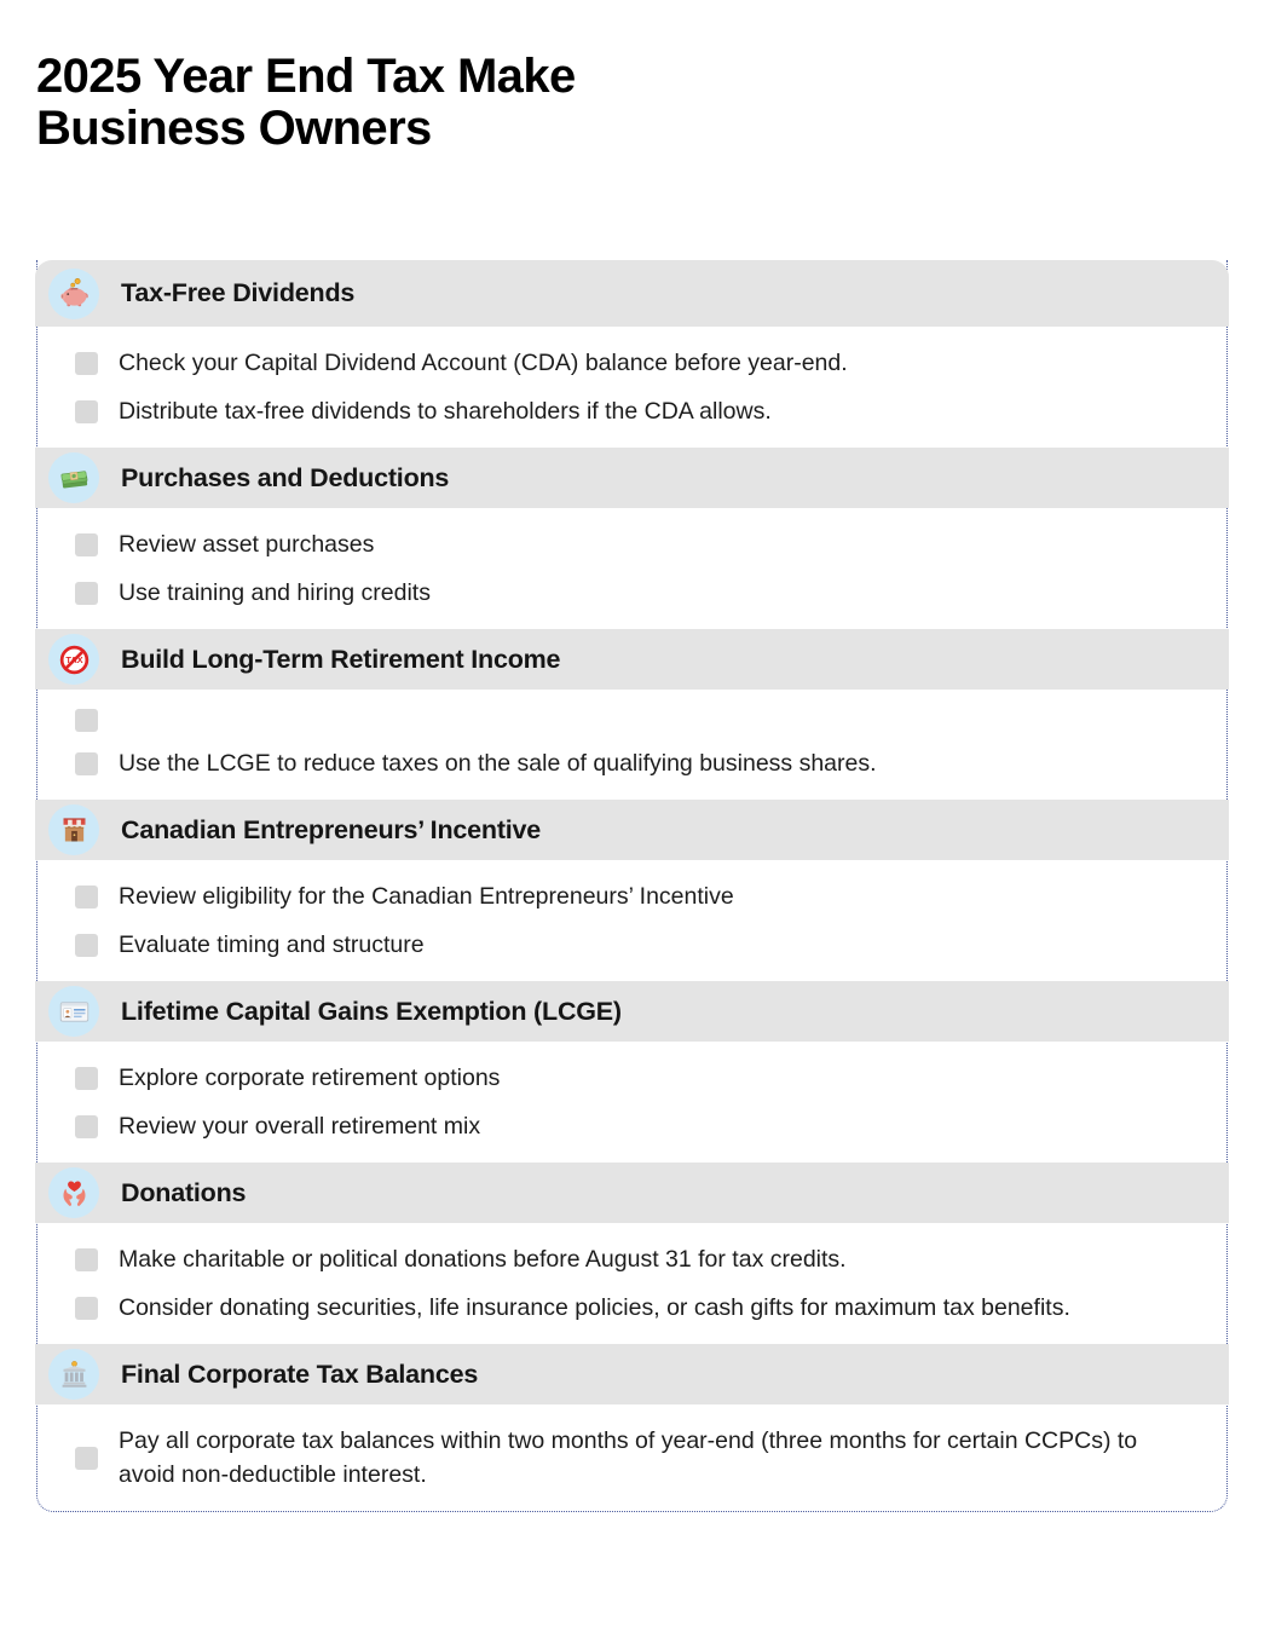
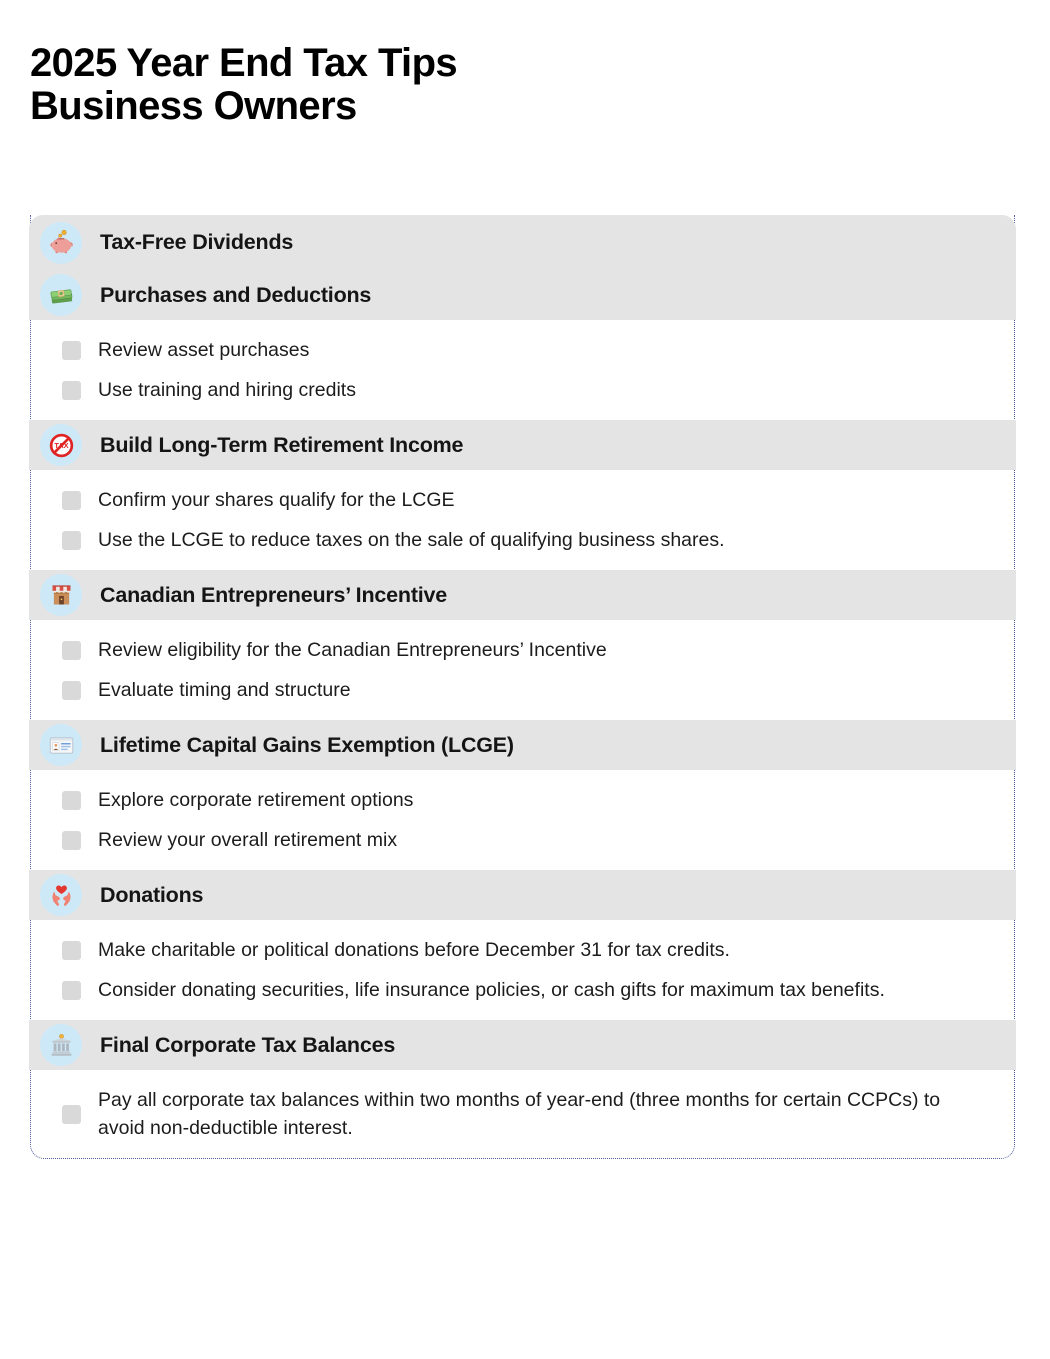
- 2025 Year End Tax Make
+ 2025 Year End Tax Tips
  Business Owners
  Tax-Free Dividends
- Check your Capital Dividend Account (CDA) balance before year-end.
- Distribute tax-free dividends to shareholders if the CDA allows.
  Purchases and Deductions
  Review asset purchases
  Use training and hiring credits
  Build Long-Term Retirement Income
+ Confirm your shares qualify for the LCGE
  Use the LCGE to reduce taxes on the sale of qualifying business shares.
  Canadian Entrepreneurs’ Incentive
  Review eligibility for the Canadian Entrepreneurs’ Incentive
  Evaluate timing and structure
  Lifetime Capital Gains Exemption (LCGE)
  Explore corporate retirement options
  Review your overall retirement mix
  Donations
- Make charitable or political donations before August 31 for tax credits.
+ Make charitable or political donations before December 31 for tax credits.
  Consider donating securities, life insurance policies, or cash gifts for maximum tax benefits.
  Final Corporate Tax Balances
  Pay all corporate tax balances within two months of year-end (three months for certain CCPCs) to avoid non-deductible interest.
